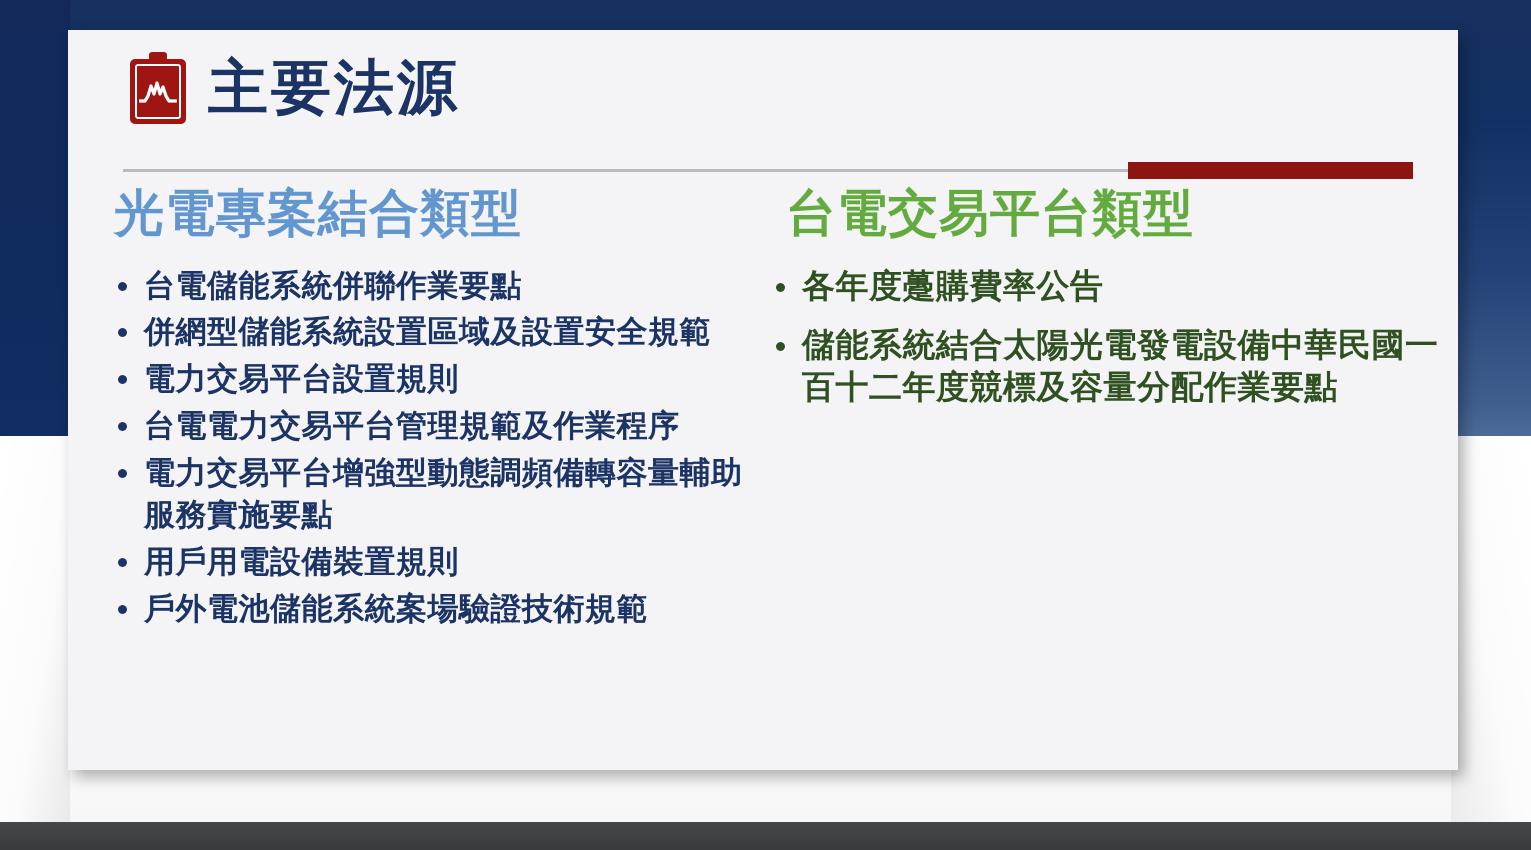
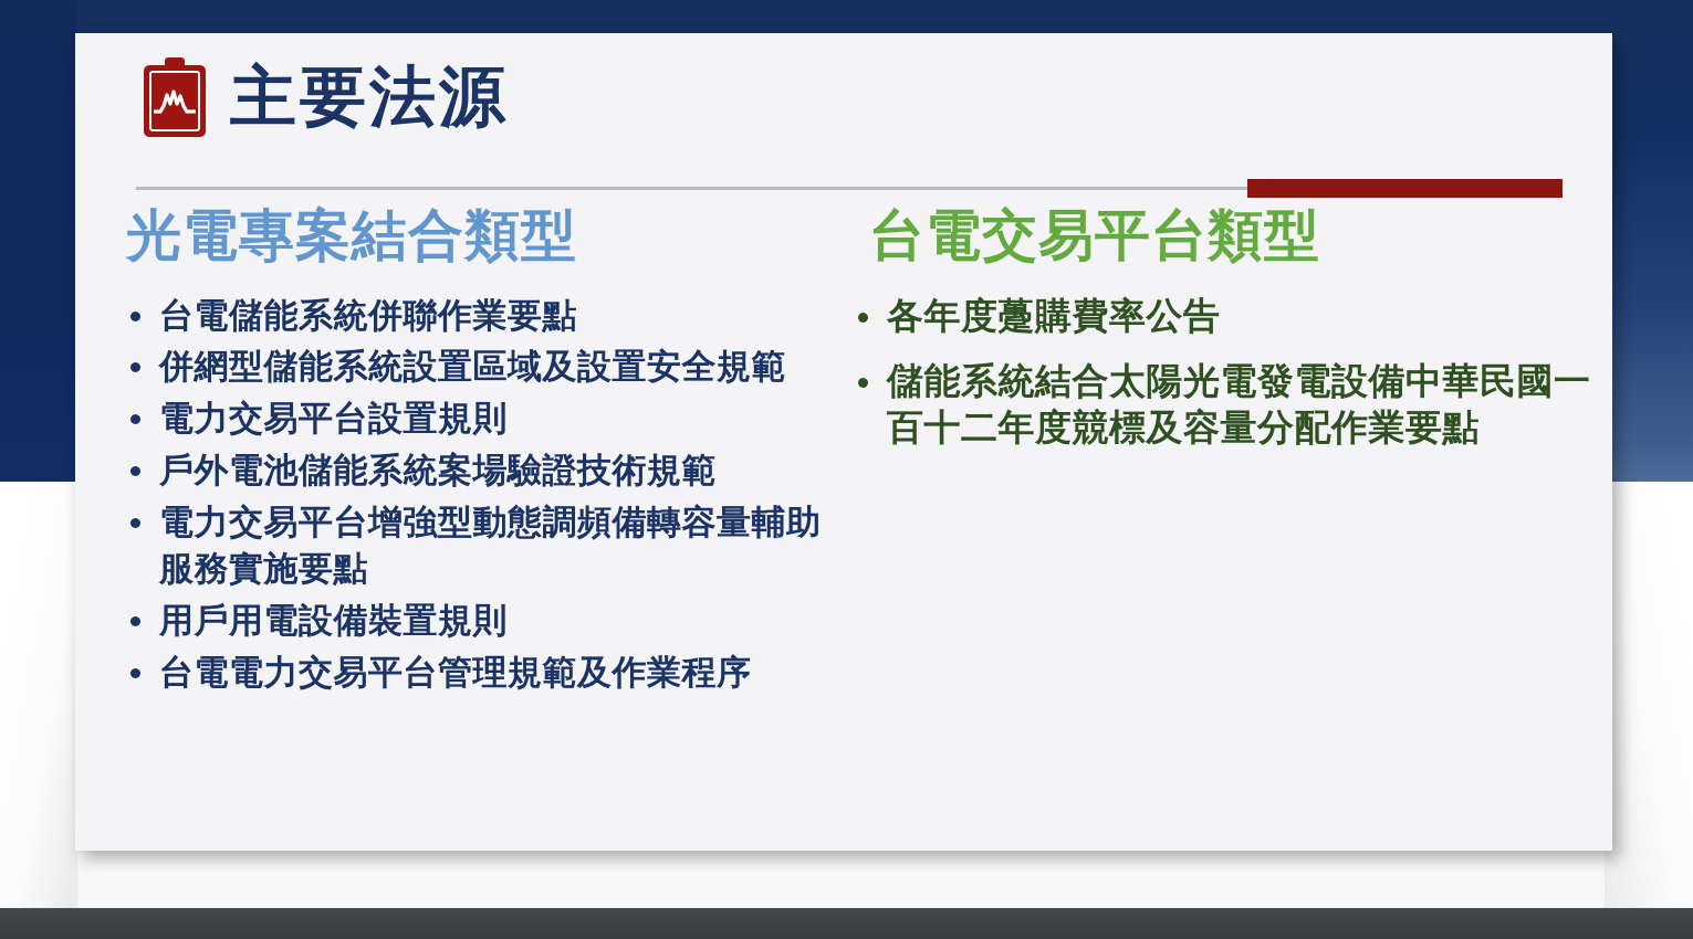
  主要法源
  光電專案結合類型
  台電儲能系統併聯作業要點
  併網型儲能系統設置區域及設置安全規範
  電力交易平台設置規則
- 台電電力交易平台管理規範及作業程序
+ 戶外電池儲能系統案場驗證技術規範
  電力交易平台增強型動態調頻備轉容量輔助服務實施要點
  用戶用電設備裝置規則
- 戶外電池儲能系統案場驗證技術規範
+ 台電電力交易平台管理規範及作業程序
  台電交易平台類型
  各年度躉購費率公告
  儲能系統結合太陽光電發電設備中華民國一百十二年度競標及容量分配作業要點
